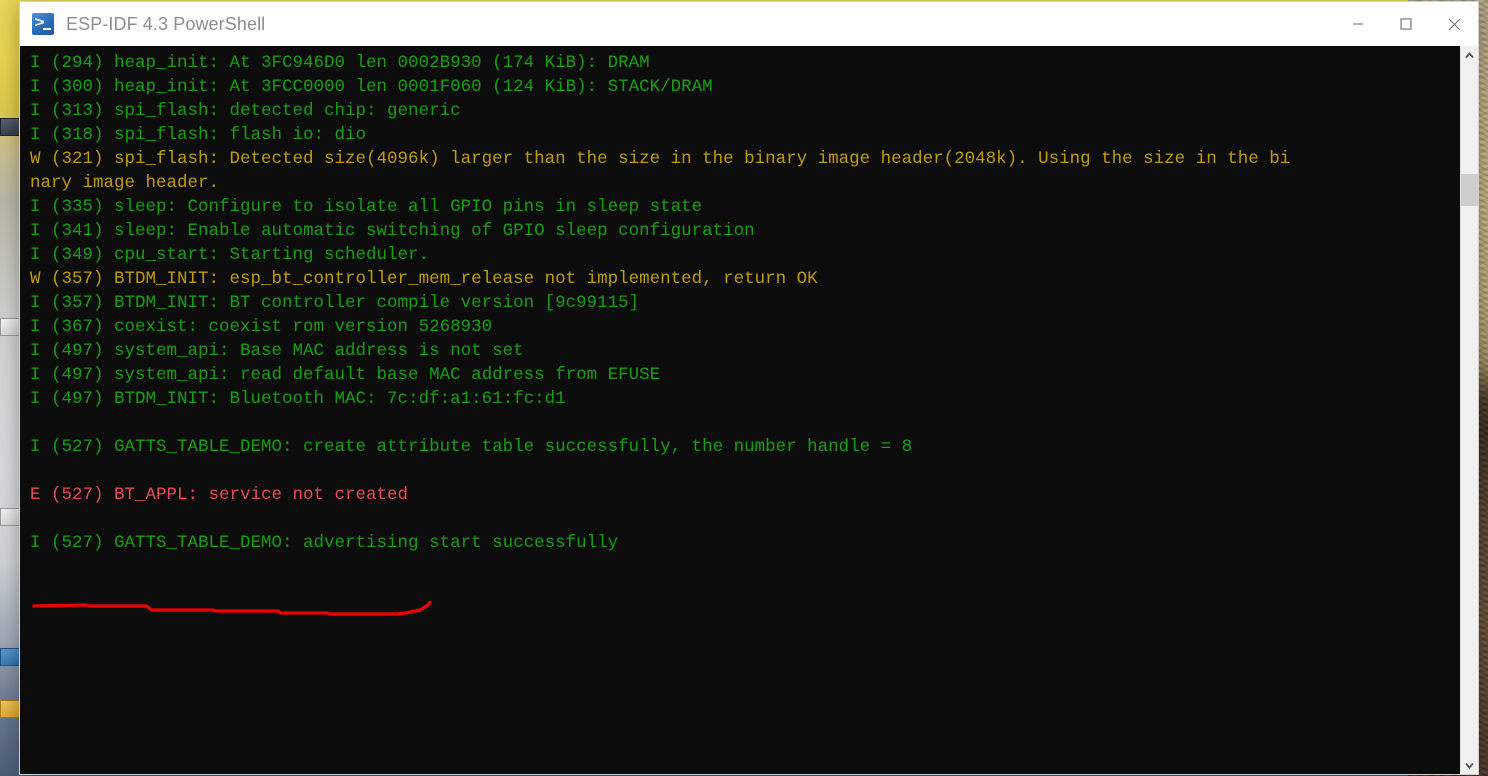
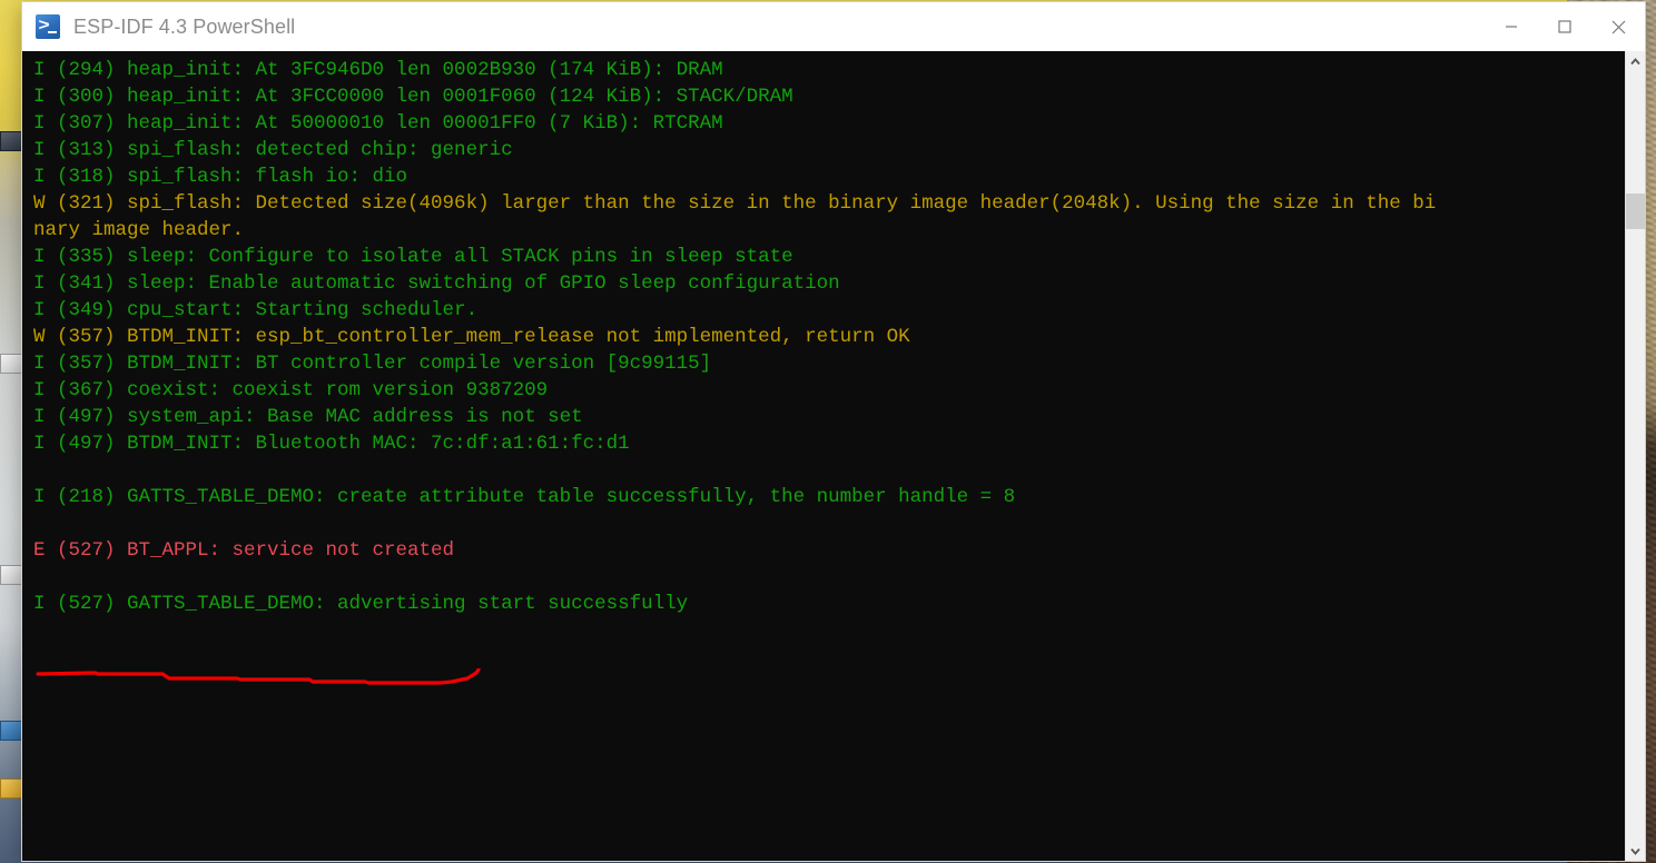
  ESP-IDF 4.3 PowerShell
  I (294) heap_init: At 3FC946D0 len 0002B930 (174 KiB): DRAM
  I (300) heap_init: At 3FCC0000 len 0001F060 (124 KiB): STACK/DRAM
+ I (307) heap_init: At 50000010 len 00001FF0 (7 KiB): RTCRAM
  I (313) spi_flash: detected chip: generic
  I (318) spi_flash: flash io: dio
  W (321) spi_flash: Detected size(4096k) larger than the size in the binary image header(2048k). Using the size in the bi
  nary image header.
- I (335) sleep: Configure to isolate all GPIO pins in sleep state
+ I (335) sleep: Configure to isolate all STACK pins in sleep state
  I (341) sleep: Enable automatic switching of GPIO sleep configuration
  I (349) cpu_start: Starting scheduler.
  W (357) BTDM_INIT: esp_bt_controller_mem_release not implemented, return OK
  I (357) BTDM_INIT: BT controller compile version [9c99115]
- I (367) coexist: coexist rom version 5268930
+ I (367) coexist: coexist rom version 9387209
  I (497) system_api: Base MAC address is not set
- I (497) system_api: read default base MAC address from EFUSE
  I (497) BTDM_INIT: Bluetooth MAC: 7c:df:a1:61:fc:d1
- I (527) GATTS_TABLE_DEMO: create attribute table successfully, the number handle = 8
+ I (218) GATTS_TABLE_DEMO: create attribute table successfully, the number handle = 8
  E (527) BT_APPL: service not created
  I (527) GATTS_TABLE_DEMO: advertising start successfully
